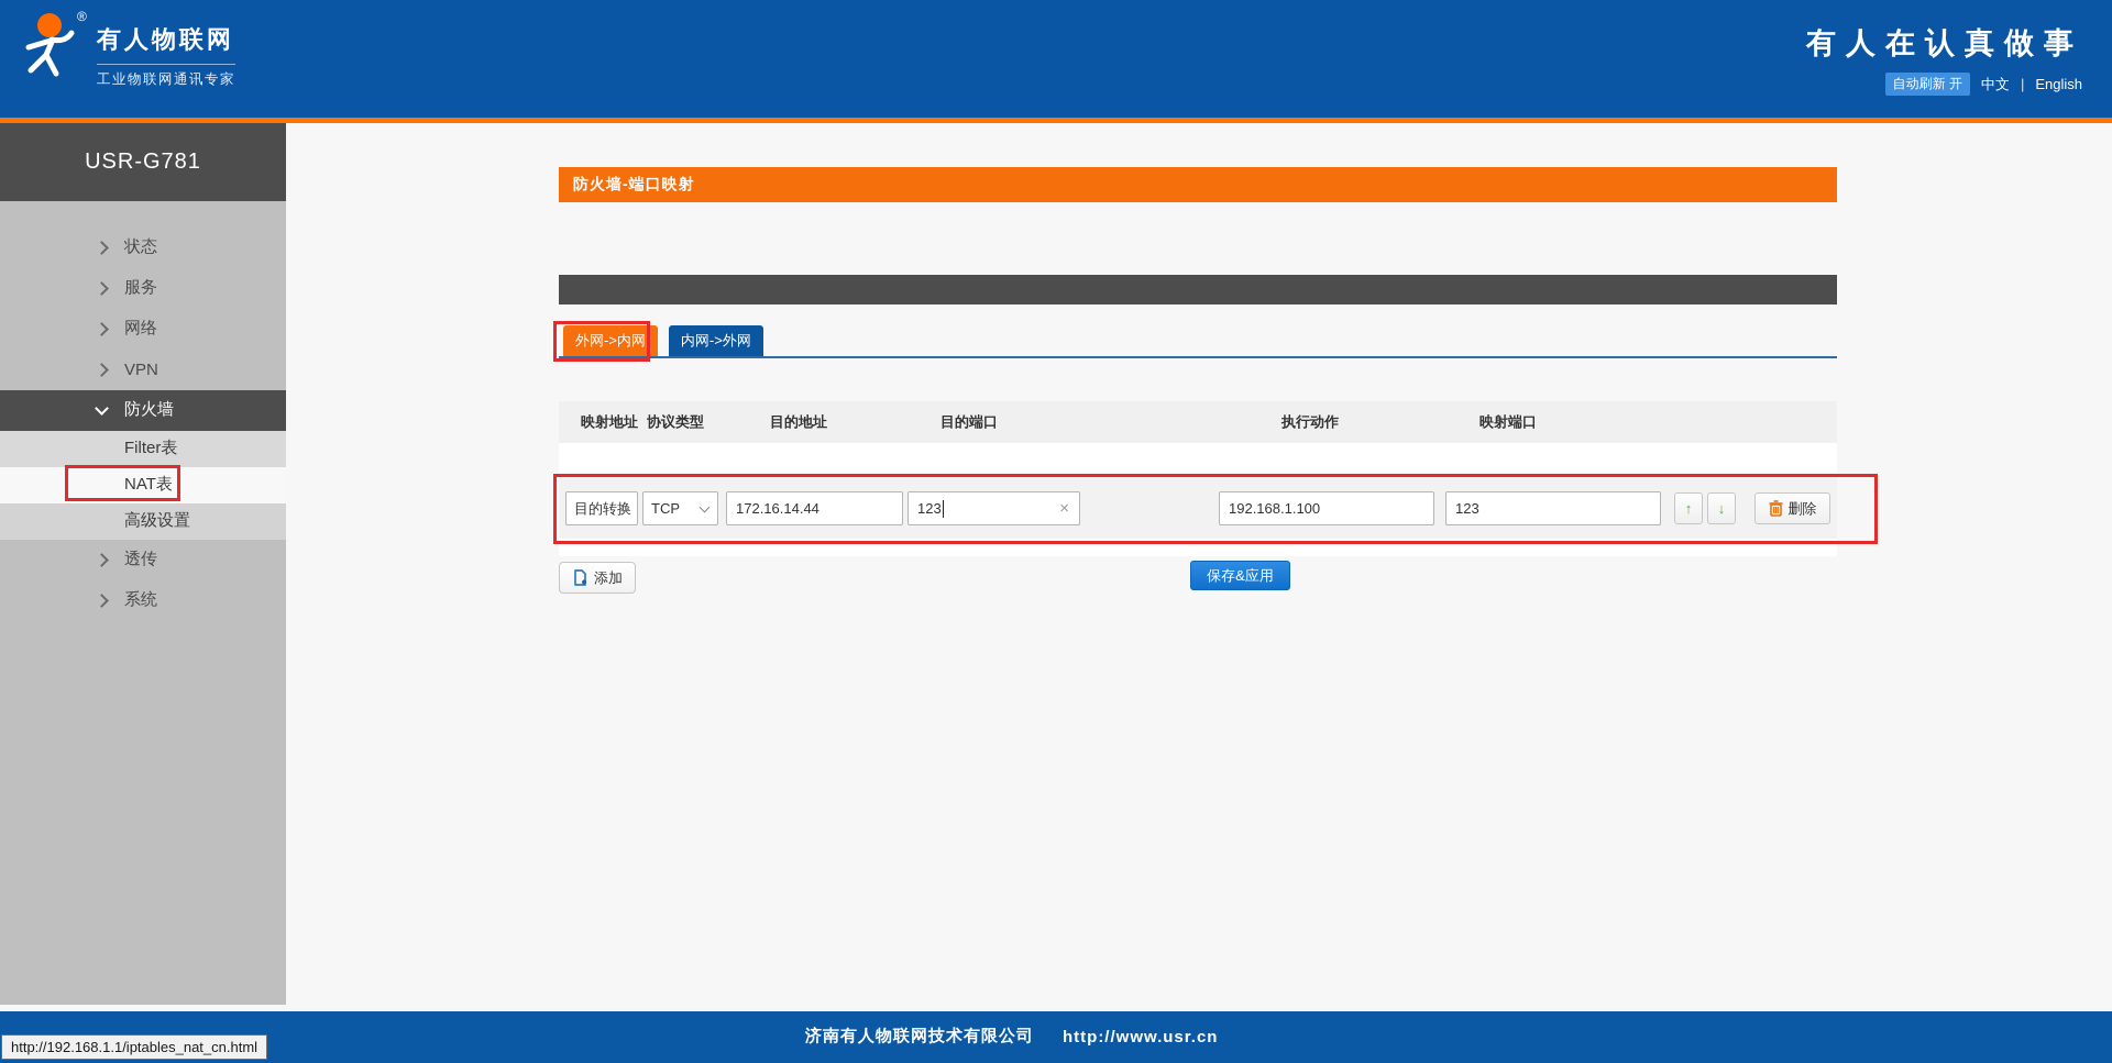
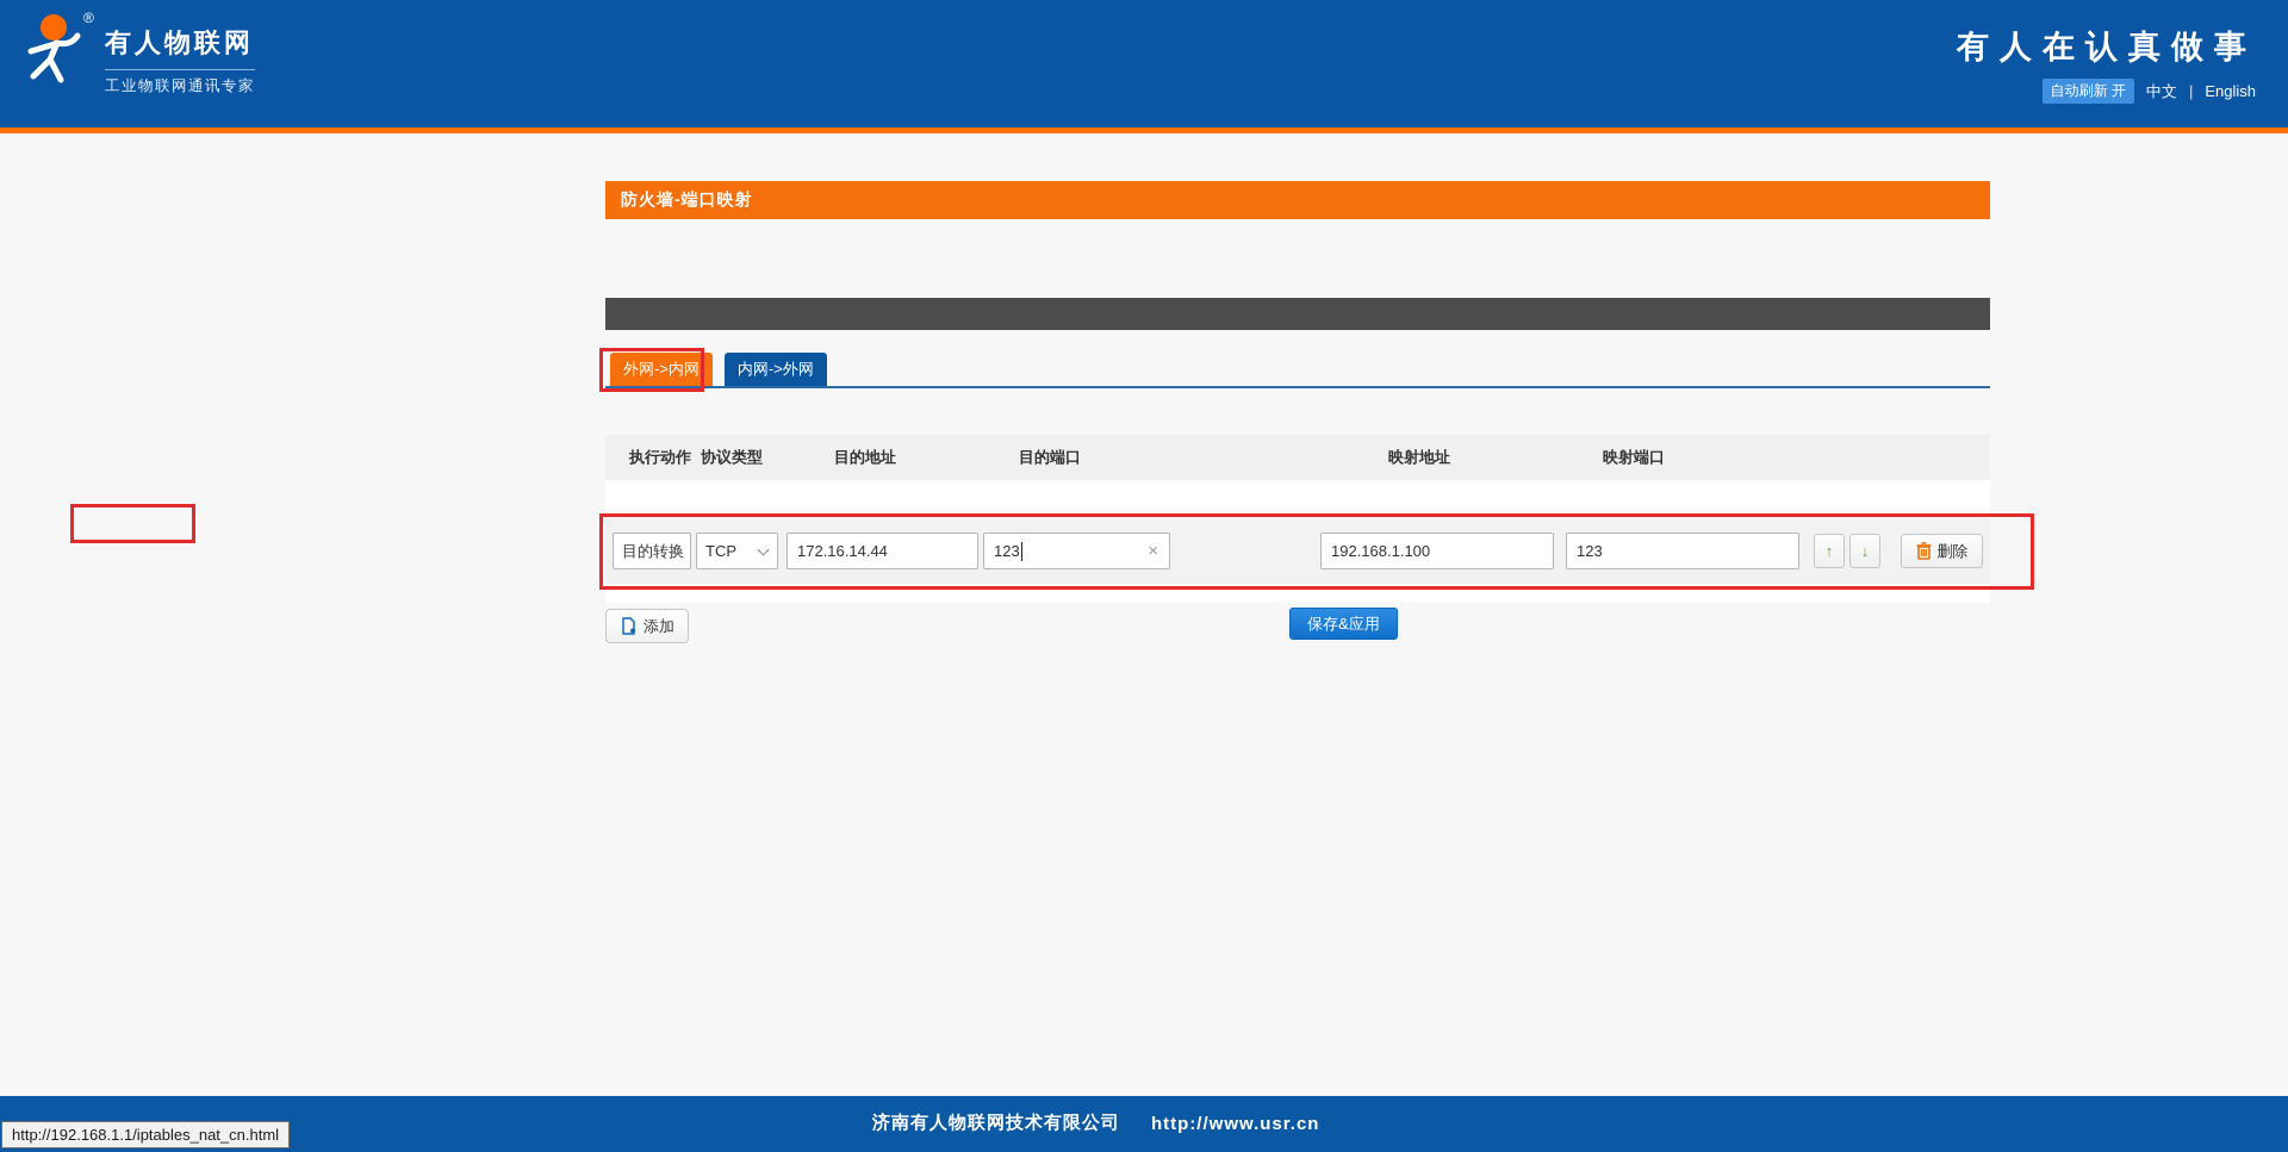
  ®
  有人物联网
  工业物联网通讯专家
  有人在认真做事
  自动刷新 开
  中文
  |
  English
- USR-G781
- 状态
- 服务
- 网络
- VPN
- 防火墙
- Filter表
- NAT表
- 高级设置
- 透传
- 系统
  防火墙-端口映射
  外网->内网
  内网->外网
- 映射地址
+ 执行动作
  协议类型
  目的地址
  目的端口
- 执行动作
+ 映射地址
  映射端口
  目的转换
  TCP
  172.16.14.44
  123
  ×
  192.168.1.100
  123
  ↑
  ↓
  删除
  添加
  保存&应用
  济南有人物联网技术有限公司
  http://www.usr.cn
  http://192.168.1.1/iptables_nat_cn.html
